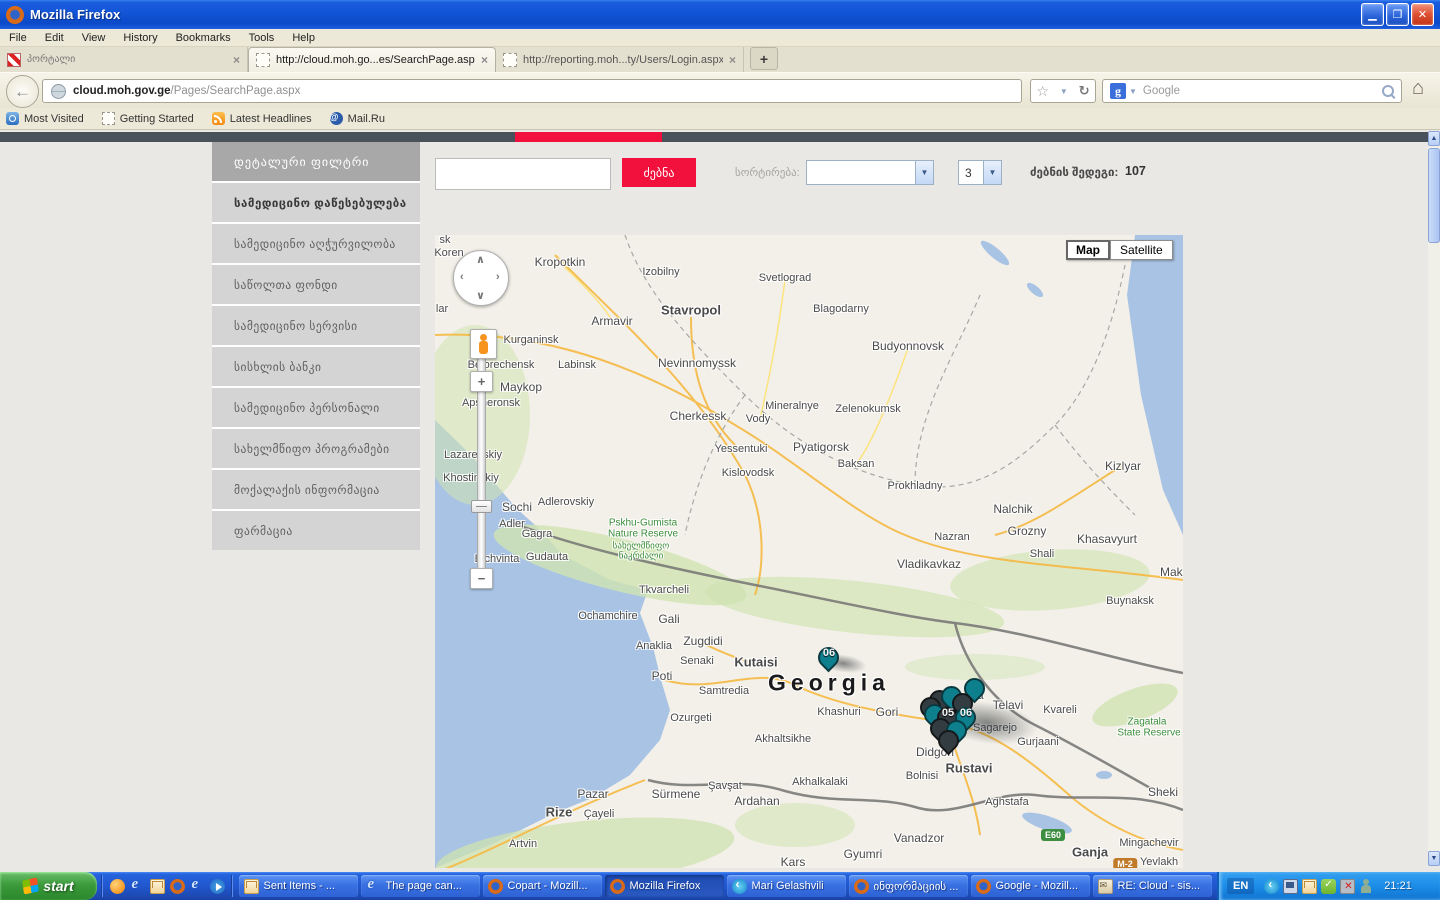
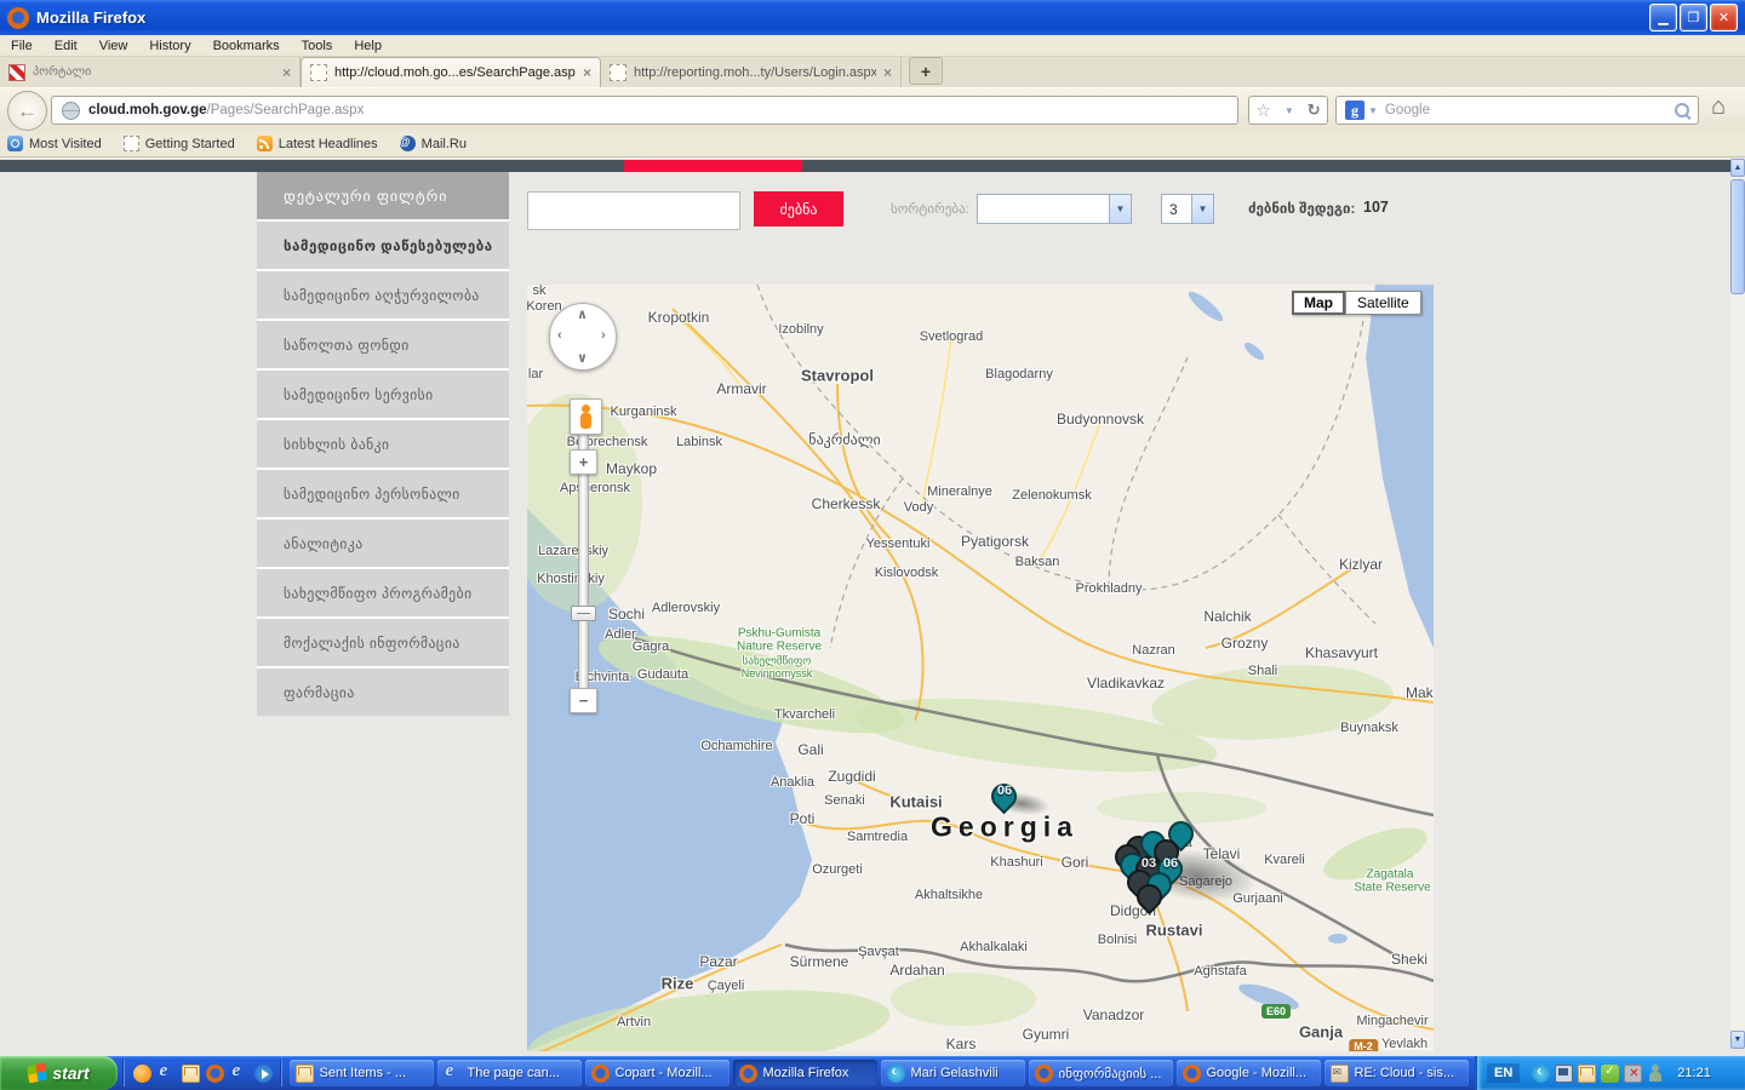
  Mozilla Firefox
  ▁
  ❐
  ✕
  File
  Edit
  View
  History
  Bookmarks
  Tools
  Help
  პორტალი
  ×
  http://cloud.moh.go...es/SearchPage.asp
  ×
  http://reporting.moh...ty/Users/Login.aspx
  ×
  +
  ←
  cloud.moh.gov.ge
  /Pages/SearchPage.aspx
  ☆
  ▼
  ↻
  g
  ▼
  Google
  ⌂
  Most Visited
  Getting Started
  Latest Headlines
  @
  Mail.Ru
  დეტალური ფილტრი
  სამედიცინო დაწესებულება
  სამედიცინო აღჭურვილობა
  საწოლთა ფონდი
  სამედიცინო სერვისი
  სისხლის ბანკი
  სამედიცინო პერსონალი
+ ანალიტიკა
  სახელმწიფო პროგრამები
  მოქალაქის ინფორმაცია
  ფარმაცია
  ძებნა
  სორტირება:
  ▼
  3
  ▼
  ძებნის შედეგი:
  107
  sk
  Koren
  lar
  Kropotkin
  Izobilny
  Svetlograd
  Stavropol
  Blagodarny
  Armavir
  Kurganinsk
  Budyonnovsk
  Borechensk
  Labinsk
- Nevinnomyssk
+ ნაკრძალი
  Maykop
  Aperonsk
  Cherkessk
  Mineralnye
  Vody
  Zelenokumsk
  Lazarekiy
  Yessentuki
  Pyatigorsk
  Kislovodsk
  Baksan
  Prokhladny
  Khostikiy
  Adlerovskiy
  Sochi
  Adler
  Gagra
  Nalchik
  Pskhu-Gumista
  Nature Reserve
  სახელმწიფო
- ნაკრძალი
+ Nevinnomyssk
  chvinta
  Gudauta
  Nazran
  Vladikavkaz
  Grozny
  Shali
  Khasavyurt
  Kizlyar
  Buynaksk
  Tkvarcheli
  Ochamchire
  Gali
  Zugdidi
  Anaklia
  Senaki
  Kutaisi
  Poti
  Samtredia
  Georgia
  Khashuri
  Gori
  Kvareli
  Ozurgeti
  Akhaltsikhe
  Zagatala
  State Reserve
  Didgoi
  Rustavi
  Bolnisi
  Akhalkalaki
  Şavşat
  Sürmene
  Ardahan
  Pazar
  Çayeli
  Rize
  Artvin
  Aghstafa
  Sheki
  Vanadzor
  Gyumri
  Kars
  Ganja
  Mingachevir
  Yevlakh
  E60
  M-2
  06
- 05
+ 03
  06
  Map
  Satellite
  ∧
  ∨
  ‹
  ›
  +
  −
  start
  Sent Items - ...
  The page can...
  Copart - Mozill...
  Mozilla Firefox
  Mari Gelashvili
  ინფორმაციის ...
  Google - Mozill...
  RE: Cloud - sis...
  EN
  21:21
